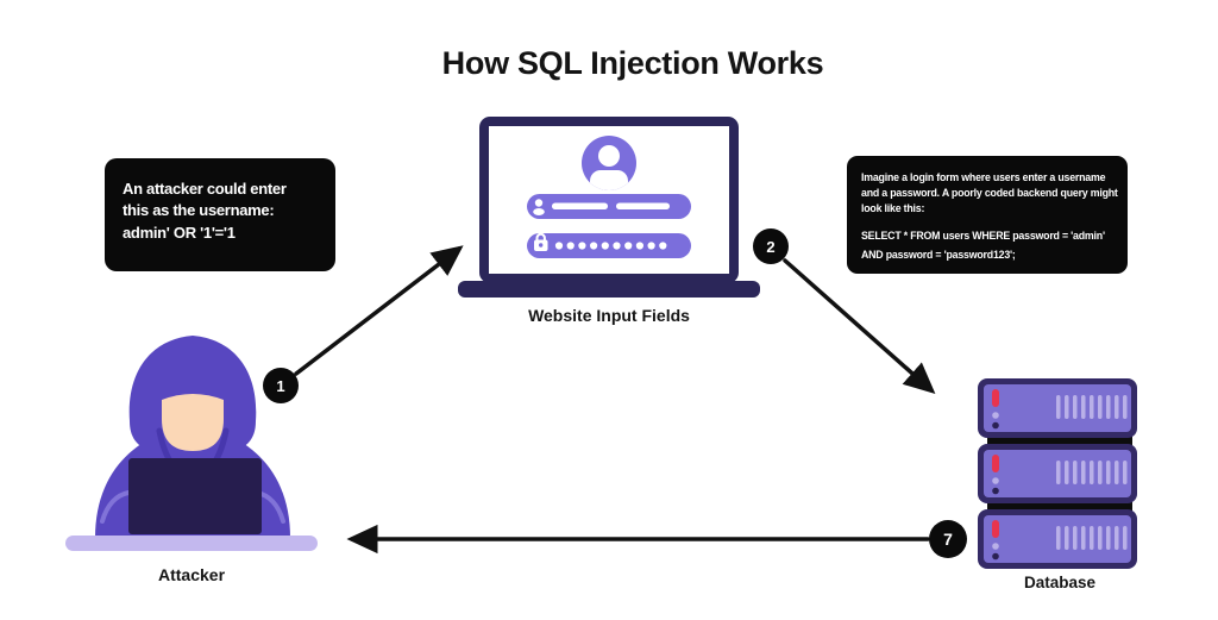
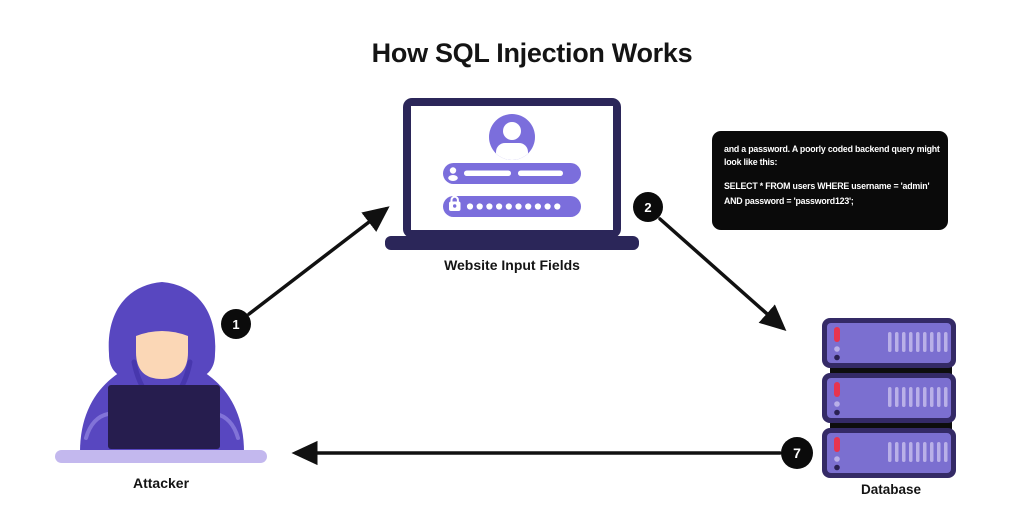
  How SQL Injection Works
- An attacker could enter
- this as the username:
- admin' OR '1'='1
- Imagine a login form where users enter a username
  and a password. A poorly coded backend query migh
  look like this:
- SELECT * FROM users WHERE password = 'admin'
+ SELECT * FROM users WHERE username = 'admin'
  AND password = 'password123';
  Website Input Fields
  Attacker
  Database
  1
  2
  7
